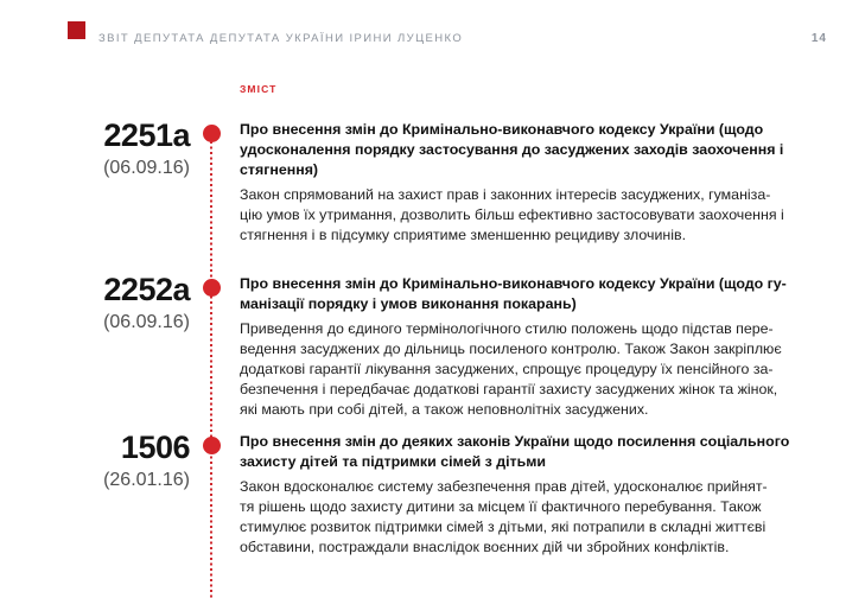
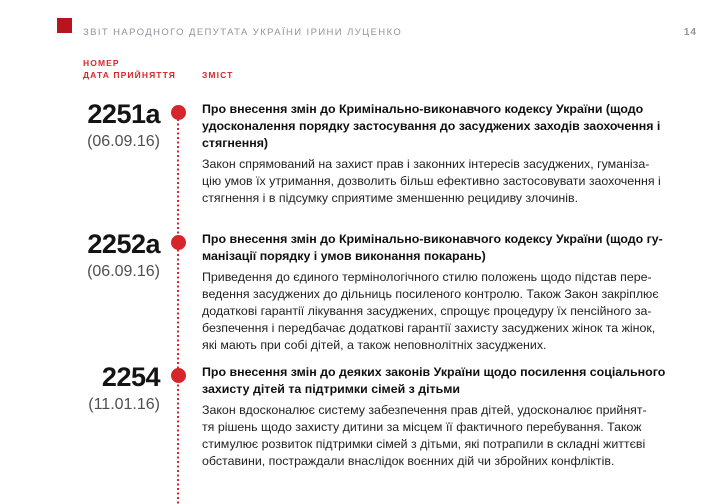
- ЗВІТ ДЕПУТАТА ДЕПУТАТА УКРАЇНИ ІРИНИ ЛУЦЕНКО
+ ЗВІТ НАРОДНОГО ДЕПУТАТА УКРАЇНИ ІРИНИ ЛУЦЕНКО
  14
+ НОМЕР
+ ДАТА ПРИЙНЯТТЯ
  ЗМІСТ
  2251а
  (06.09.16)
  Про внесення змін до Кримінально-виконавчого кодексу України (щодо
  удосконалення порядку застосування до засуджених заходів заохочення і
  стягнення)
  Закон спрямований на захист прав і законних інтересів засуджених, гуманіза-
  цію умов їх утримання, дозволить більш ефективно застосовувати заохочення і
  стягнення і в підсумку сприятиме зменшенню рецидиву злочинів.
  2252а
  (06.09.16)
  Про внесення змін до Кримінально-виконавчого кодексу України (щодо гу-
  манізації порядку і умов виконання покарань)
  Приведення до єдиного термінологічного стилю положень щодо підстав пере-
  ведення засуджених до дільниць посиленого контролю. Також Закон закріплює
  додаткові гарантії лікування засуджених, спрощує процедуру їх пенсійного за-
  безпечення і передбачає додаткові гарантії захисту засуджених жінок та жінок,
  які мають при собі дітей, а також неповнолітніх засуджених.
- 1506
+ 2254
- (26.01.16)
+ (11.01.16)
  Про внесення змін до деяких законів України щодо посилення соціального
  захисту дітей та підтримки сімей з дітьми
  Закон вдосконалює систему забезпечення прав дітей, удосконалює прийнят-
  тя рішень щодо захисту дитини за місцем її фактичного перебування. Також
  стимулює розвиток підтримки сімей з дітьми, які потрапили в складні життєві
  обставини, постраждали внаслідок воєнних дій чи збройних конфліктів.
